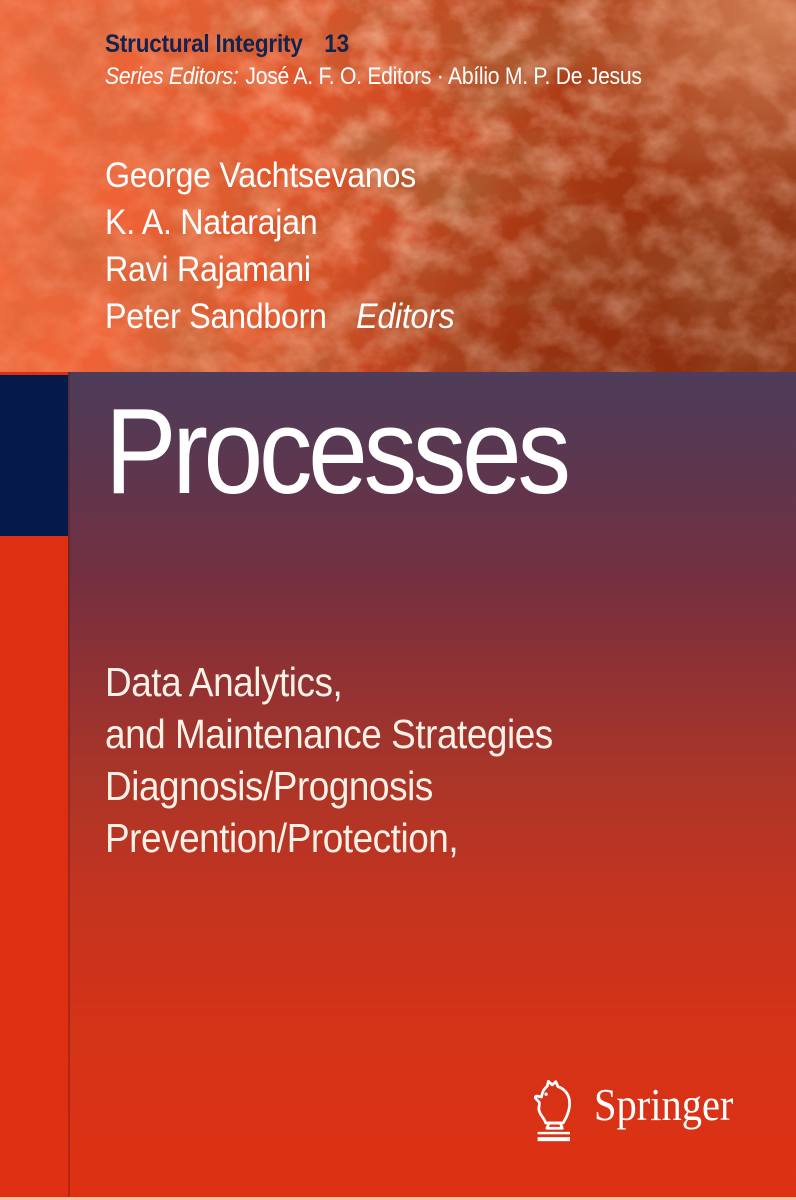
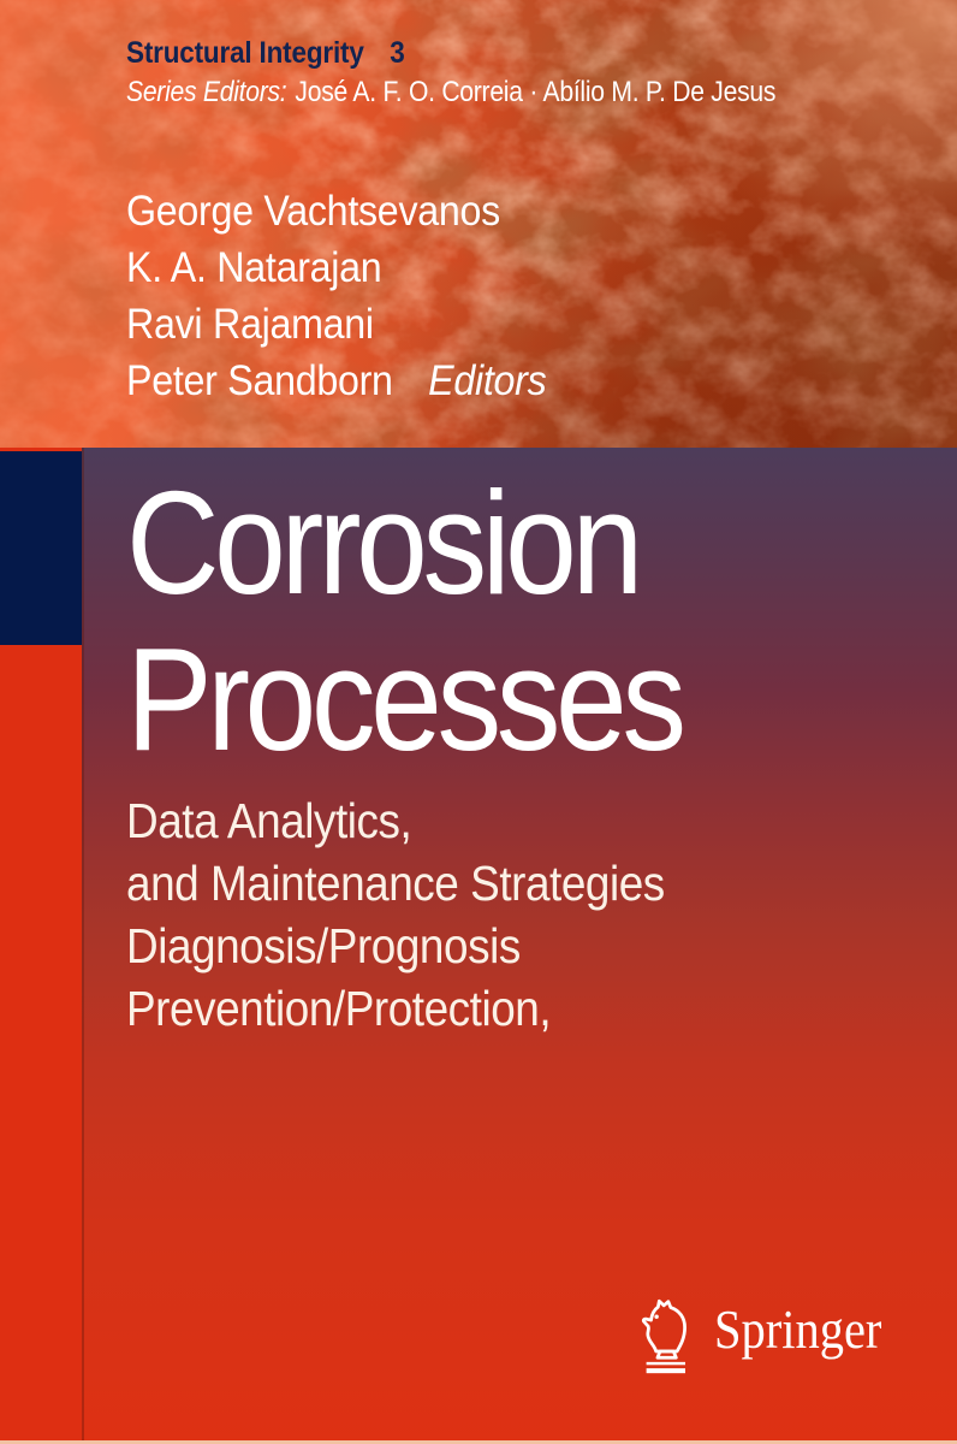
- Structural Integrity 13
+ Structural Integrity 3
- Series Editors: José A. F. O. Editors · Abílio M. P. De Jesus
+ Series Editors: José A. F. O. Correia · Abílio M. P. De Jesus
  George Vachtsevanos
  K. A. Natarajan
  Ravi Rajamani
  Peter Sandborn Editors
+ Corrosion
  Processes
  Data Analytics,
  and Maintenance Strategies
  Diagnosis/Prognosis
  Prevention/Protection,
  Springer
